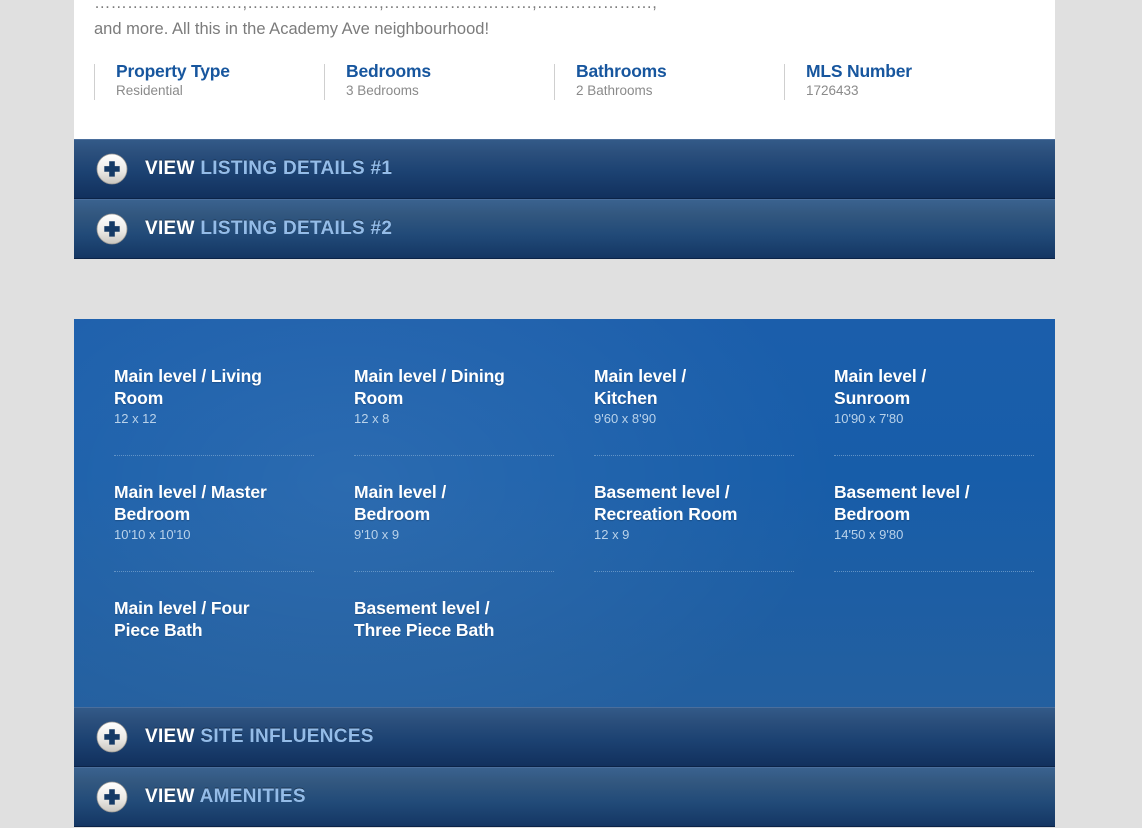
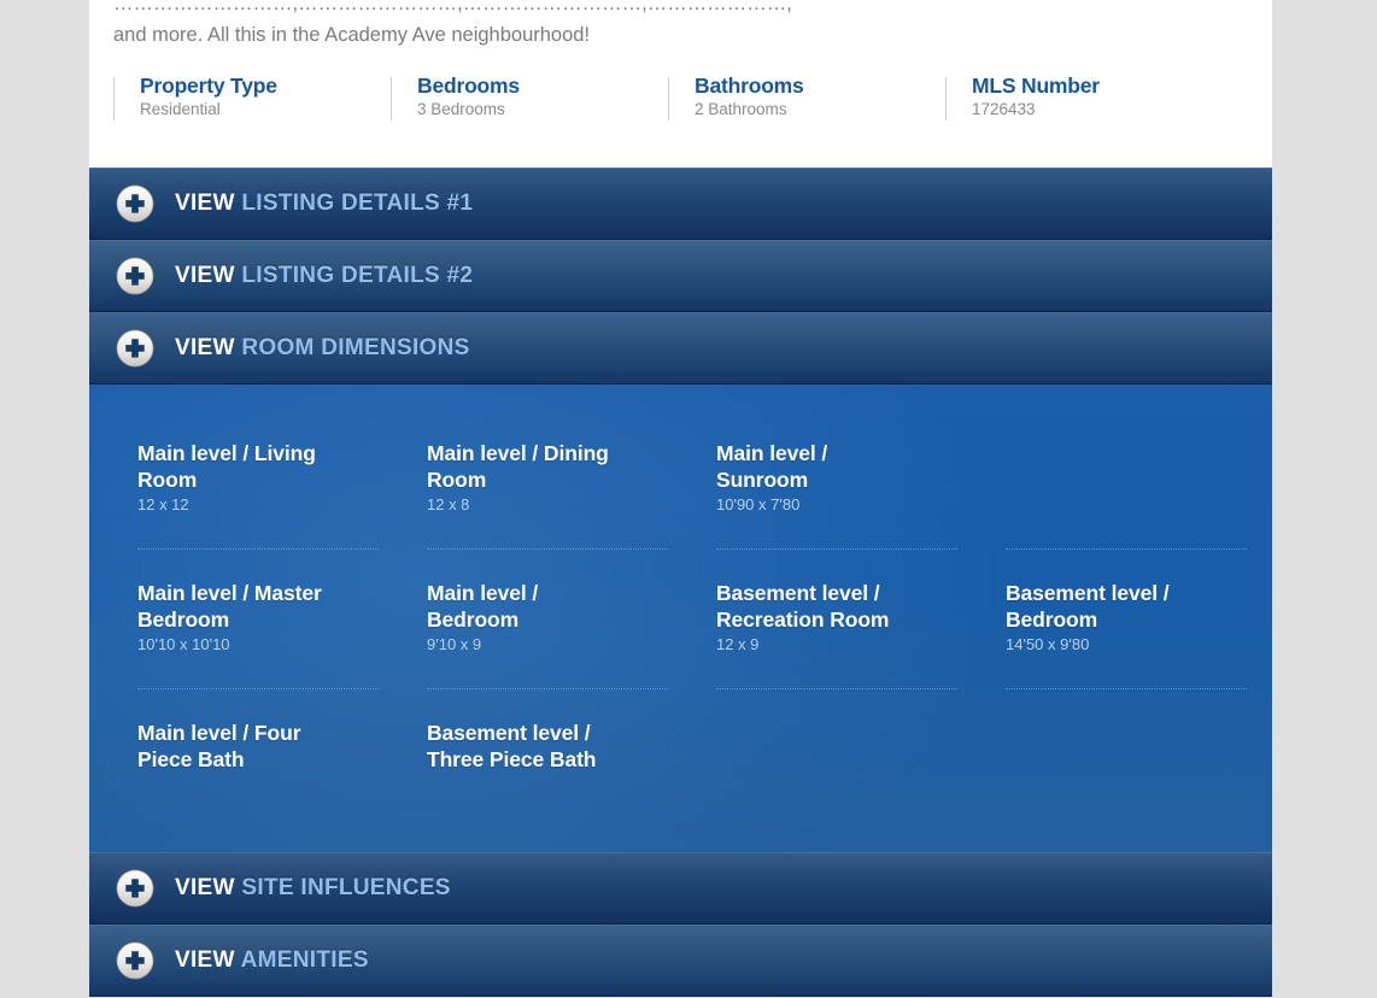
  ………………………,……………………,………………………,…………………,
  and more. All this in the Academy Ave neighbourhood!
  Property Type
  Residential
  Bedrooms
  3 Bedrooms
  Bathrooms
  2 Bathrooms
  MLS Number
  1726433
  VIEW LISTING DETAILS #1
  VIEW LISTING DETAILS #2
+ VIEW ROOM DIMENSIONS
  Main level / Living Room
  12 x 12
  Main level / Dining Room
  12 x 8
- Main level / Kitchen
- 9'60 x 8'90
  Main level / Sunroom
  10'90 x 7'80
  Main level / Master Bedroom
  10'10 x 10'10
  Main level / Bedroom
  9'10 x 9
  Basement level / Recreation Room
  12 x 9
  Basement level / Bedroom
  14'50 x 9'80
  Main level / Four Piece Bath
  Basement level / Three Piece Bath
  VIEW SITE INFLUENCES
  VIEW AMENITIES
